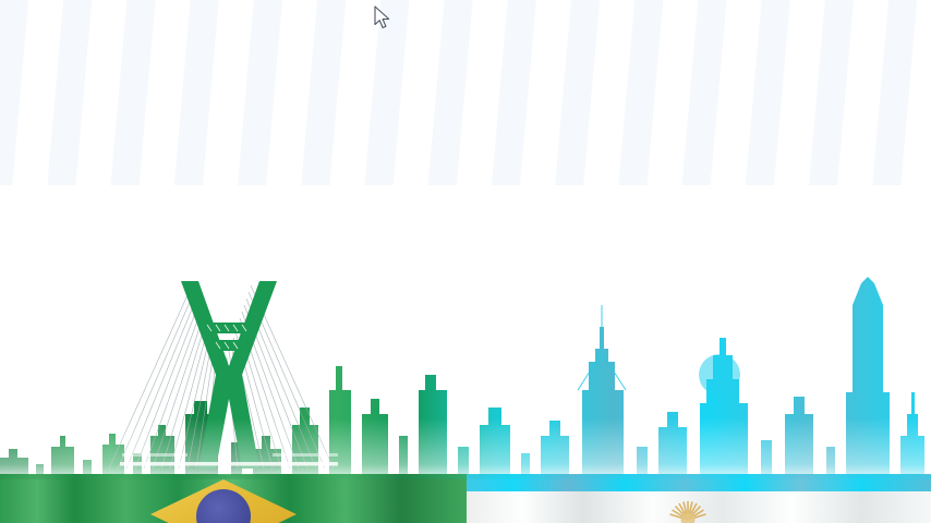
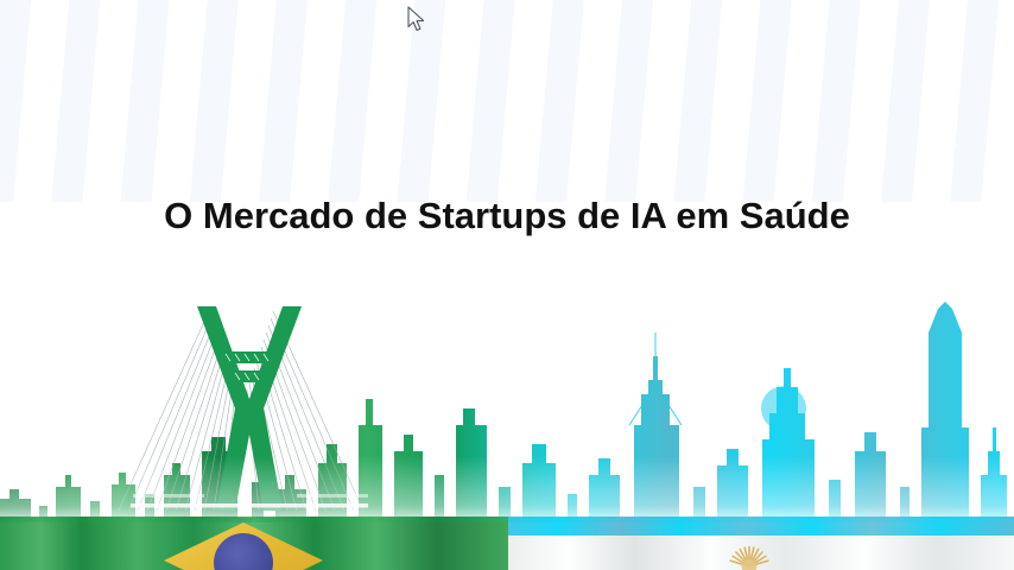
+ O Mercado de Startups de IA em Saúde
